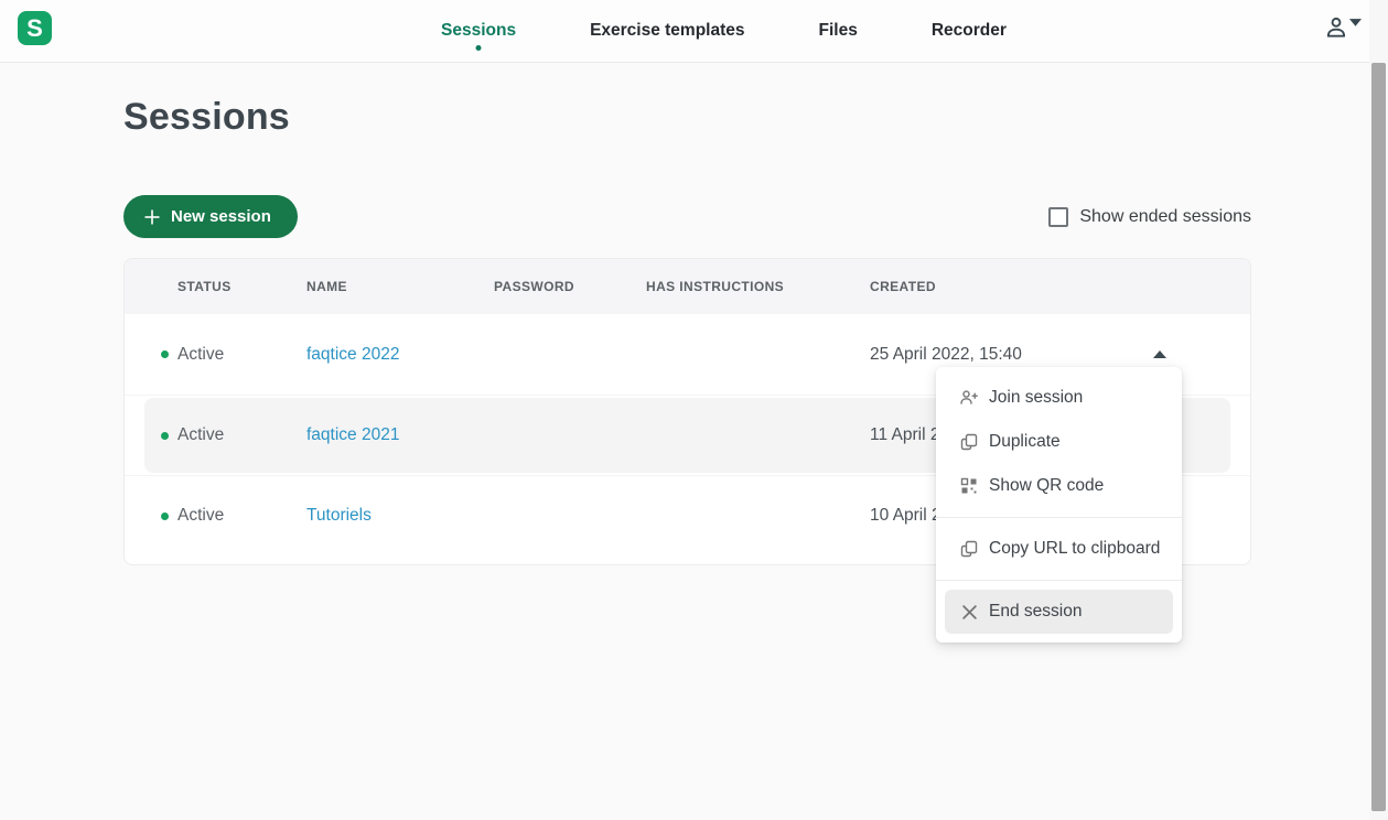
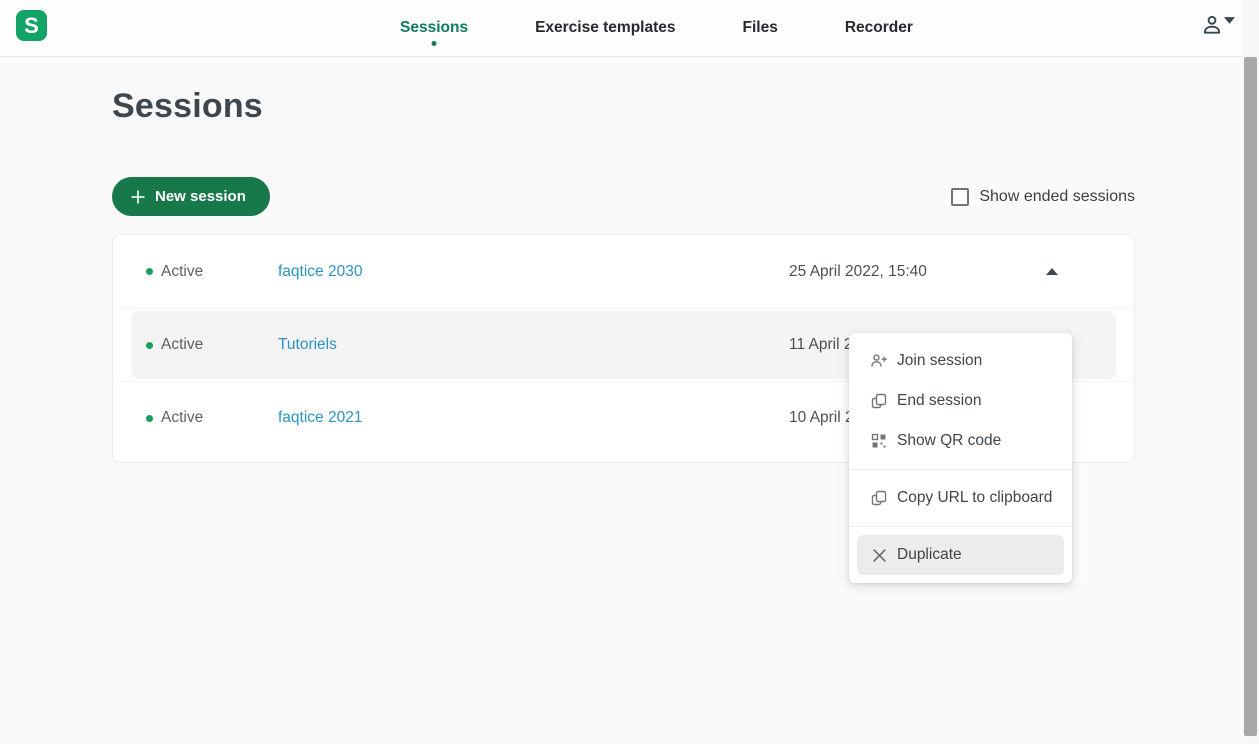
  S
  Sessions
  Exercise templates
  Files
  Recorder
  Sessions
  New session
  Show ended sessions
- STATUS
- NAME
- PASSWORD
- HAS INSTRUCTIONS
- CREATED
  Active
- faqtice 2022
+ faqtice 2030
  25 April 2022, 15:40
  Active
- faqtice 2021
+ Tutoriels
  11 April
  Active
- Tutoriels
+ faqtice 2021
  10 April
  Join session
- Duplicate
+ End session
  Show QR code
  Copy URL to clipboard
- End session
+ Duplicate
